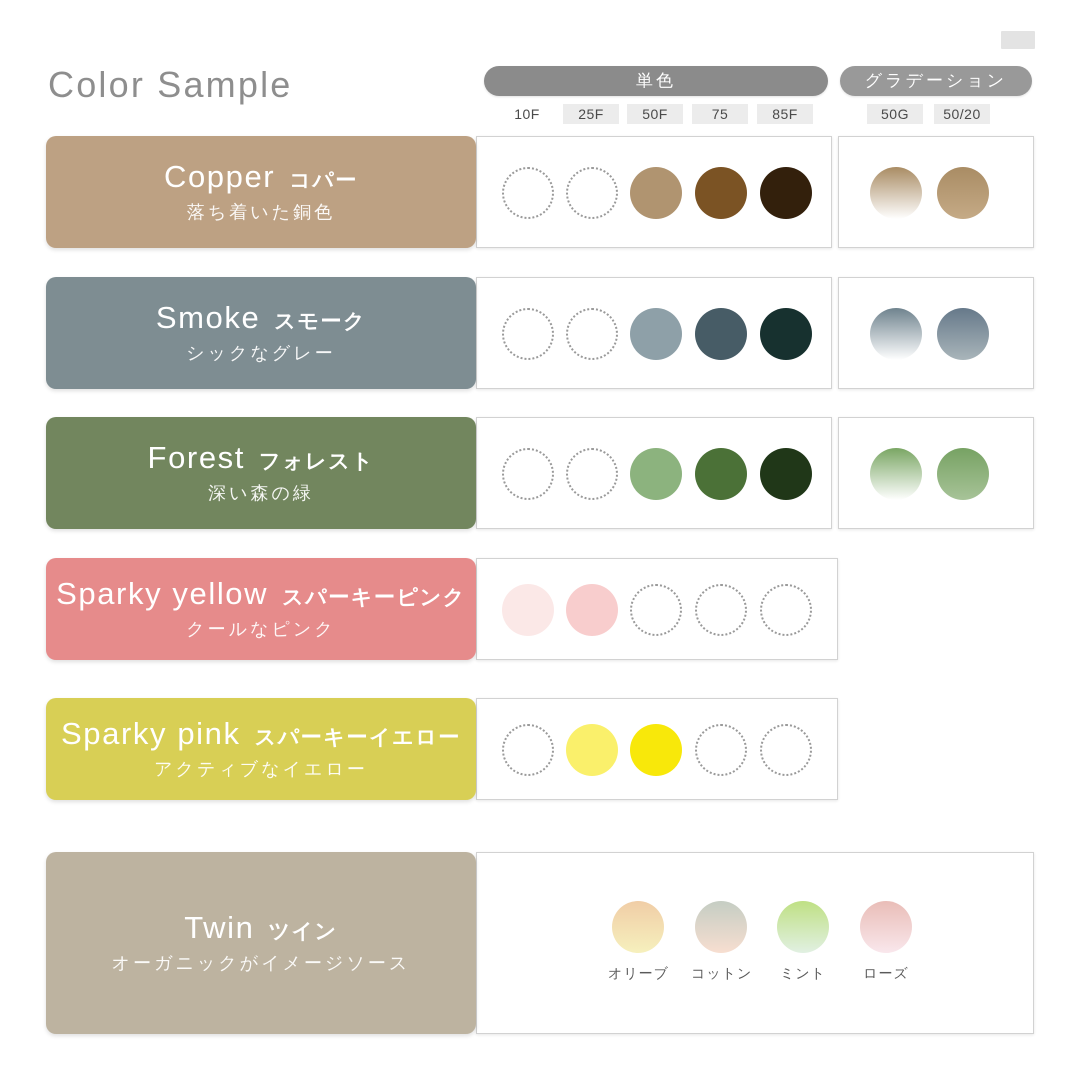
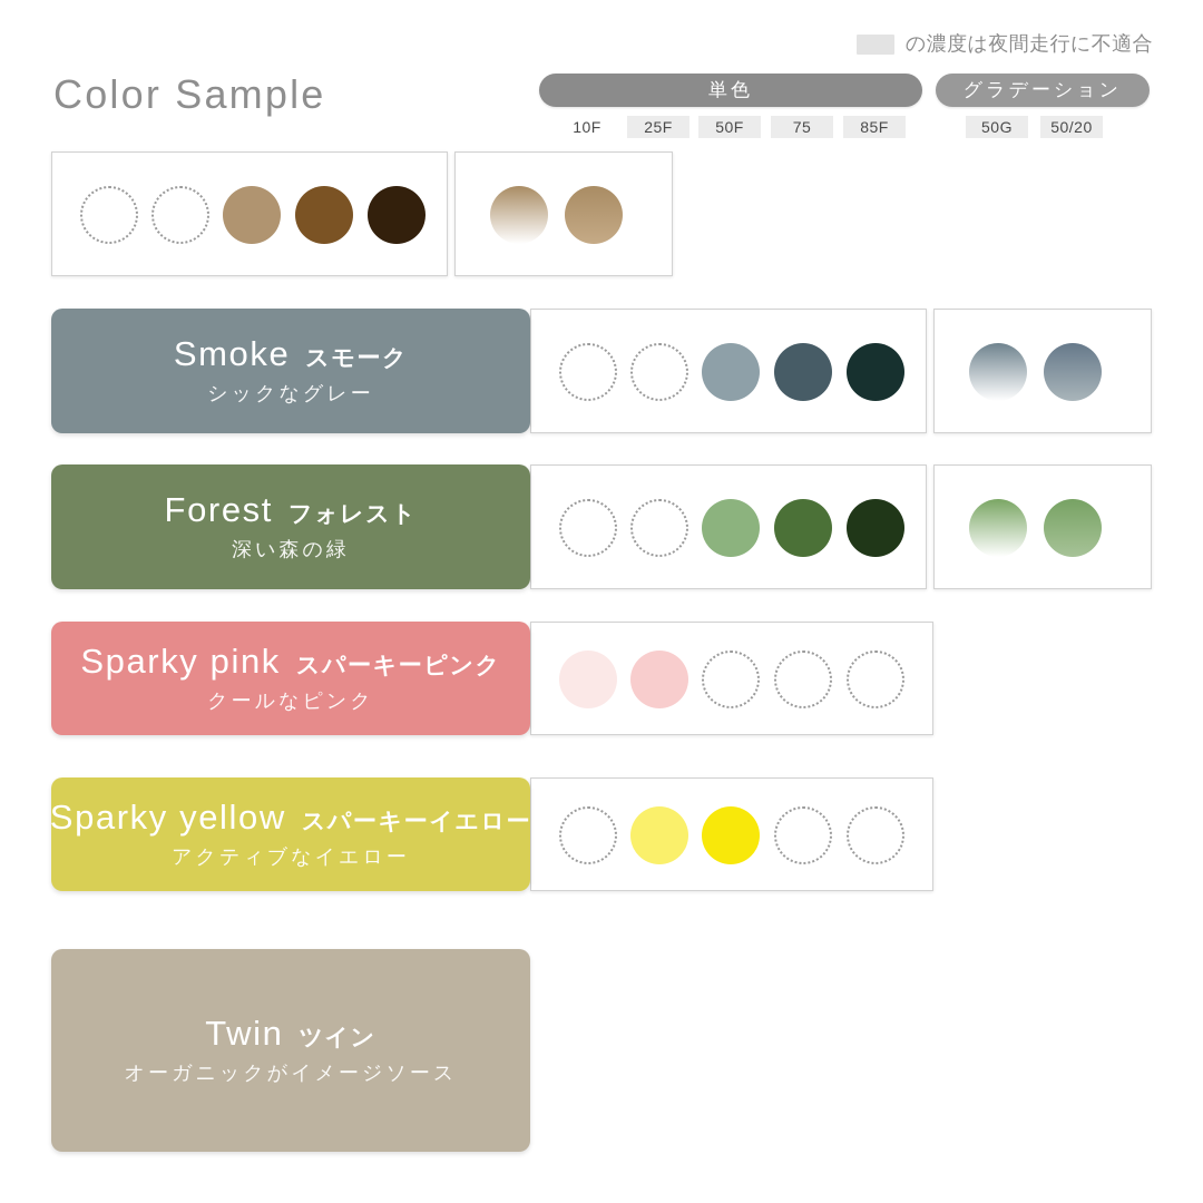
+ の濃度は夜間走行に不適合
  Color Sample
  単色
  グラデーション
  10F
  25F
  50F
  75
  85F
  50G
  50/20
- Copper
- コパー
- 落ち着いた銅色
  Smoke
  スモーク
  シックなグレー
  Forest
  フォレスト
  深い森の緑
- Sparky yellow
+ Sparky pink
  スパーキーピンク
  クールなピンク
- Sparky pink
+ Sparky yellow
  スパーキーイエロー
  アクティブなイエロー
  Twin
  ツイン
  オーガニックがイメージソース
- オリーブ
- コットン
- ミント
- ローズ
